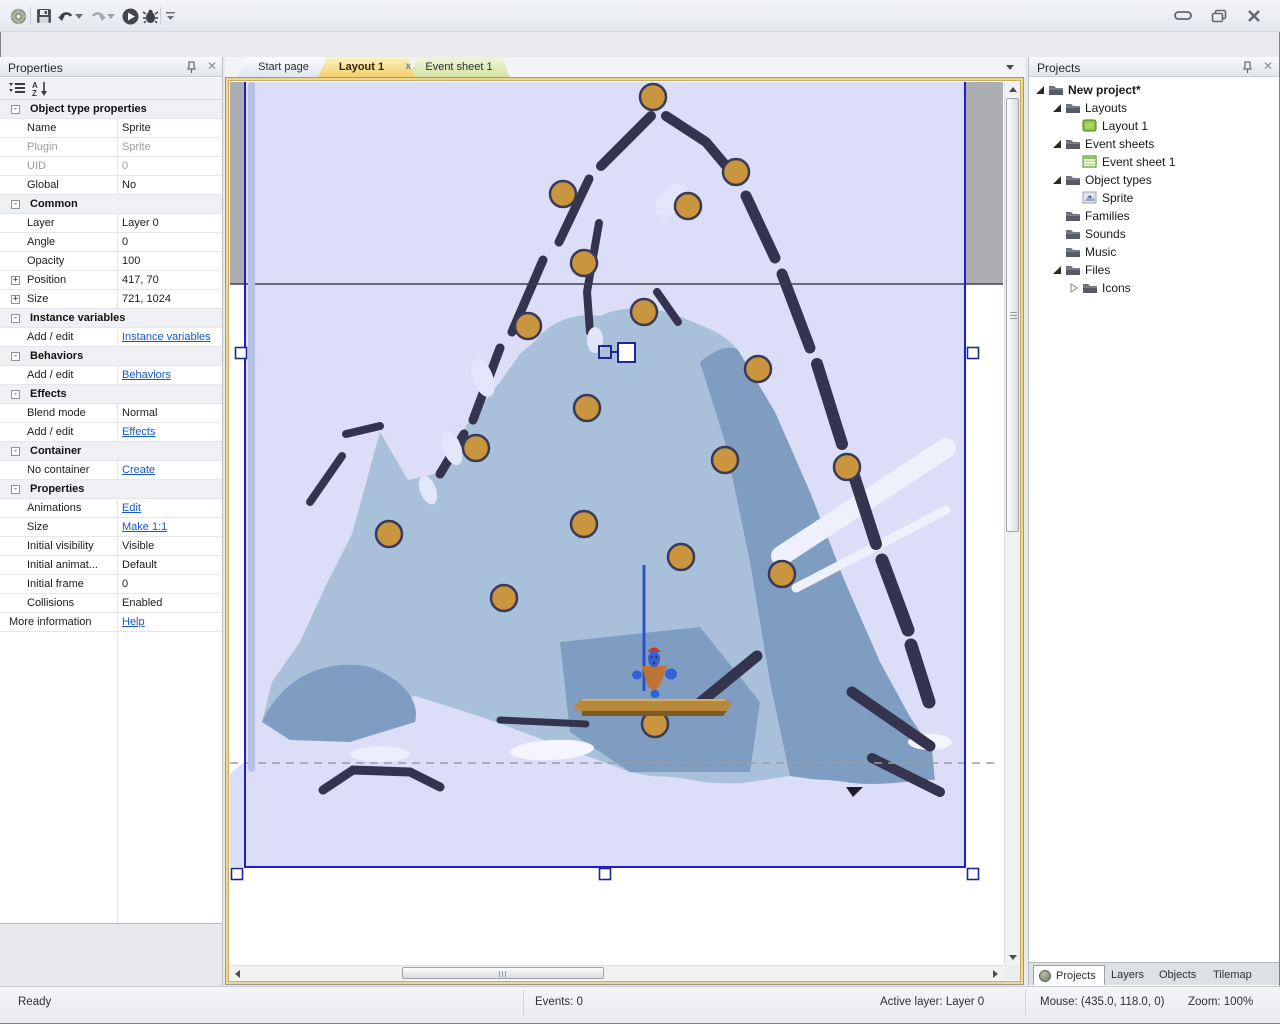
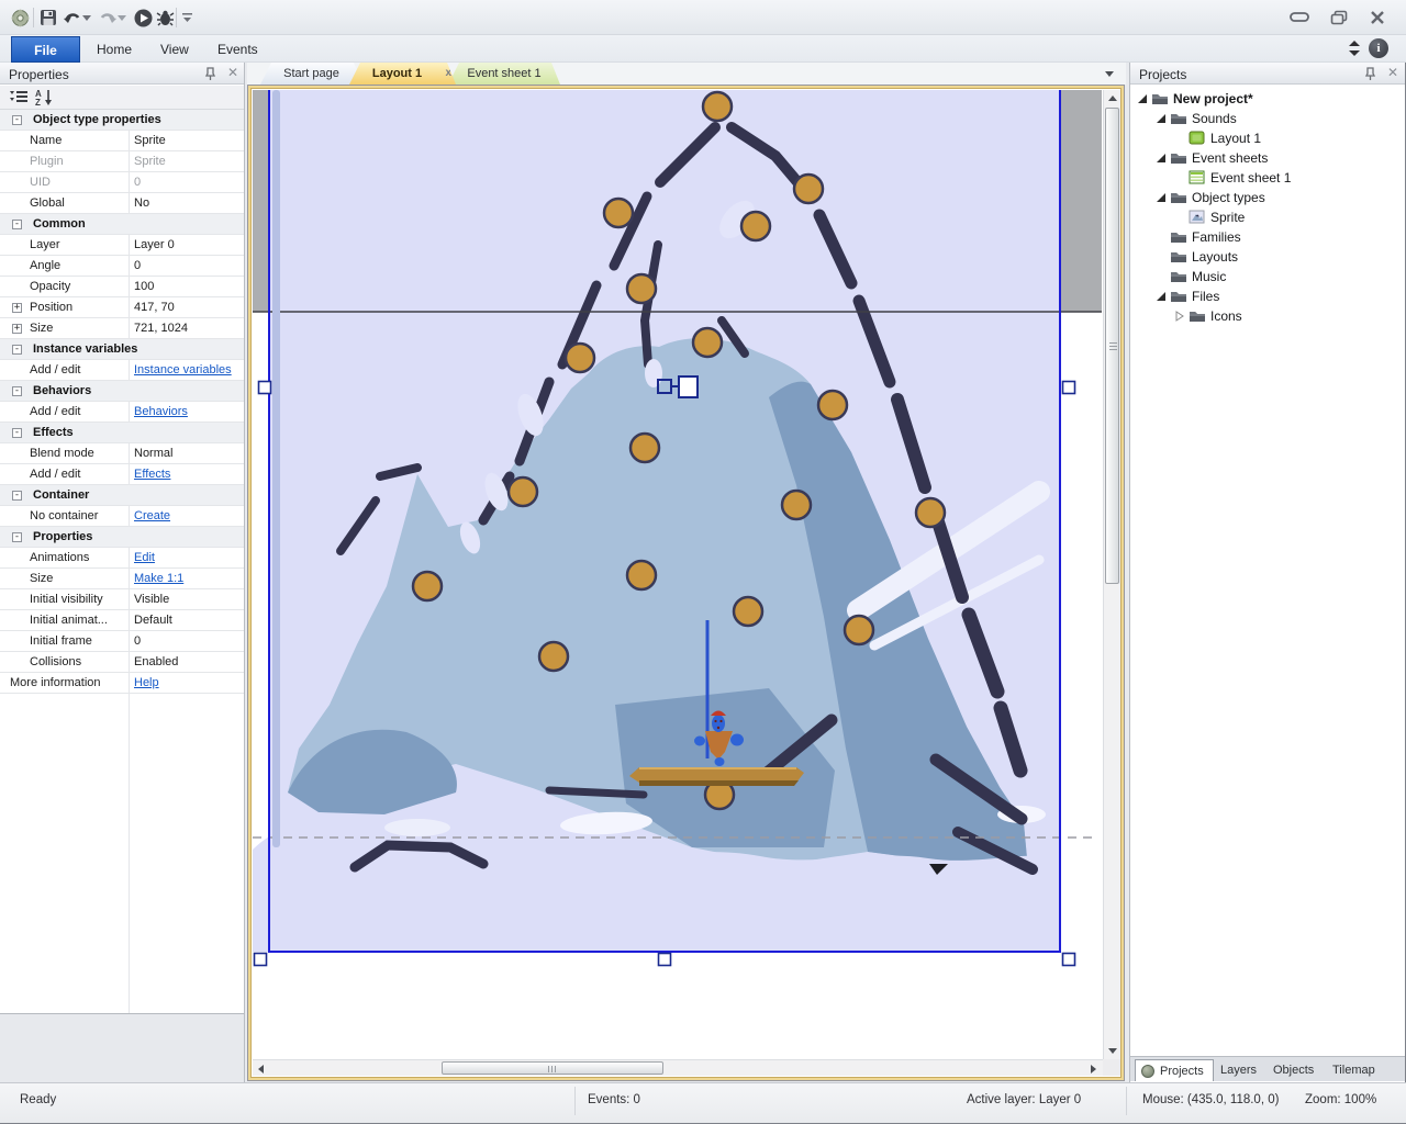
+ File
+ Home
+ View
+ Events
+ i
  Properties
  ✕
  A
  Z
  -
  Object type properties
  Name
  Sprite
  Plugin
  Sprite
  UID
  0
  Global
  No
  -
  Common
  Layer
  Layer 0
  Angle
  0
  Opacity
  100
  +
  Position
  417, 70
  +
  Size
  721, 1024
  -
  Instance variables
  Add / edit
  Instance variables
  -
  Behaviors
  Add / edit
  Behaviors
  -
  Effects
  Blend mode
  Normal
  Add / edit
  Effects
  -
  Container
  No container
  Create
  -
  Properties
  Animations
  Edit
  Size
  Make 1:1
  Initial visibility
  Visible
  Initial animat...
  Default
  Initial frame
  0
  Collisions
  Enabled
  More information
  Help
  Start page
  Layout 1
  x
  Event sheet 1
  Projects
  ✕
  New project*
- Layouts
+ Sounds
  Layout 1
  Event sheets
  Event sheet 1
  Object types
  Sprite
  Families
- Sounds
+ Layouts
  Music
  Files
  Icons
  Projects
  Layers
  Objects
  Tilemap
  Ready
  Events: 0
  Active layer: Layer 0
  Mouse: (435.0, 118.0, 0)
  Zoom: 100%
